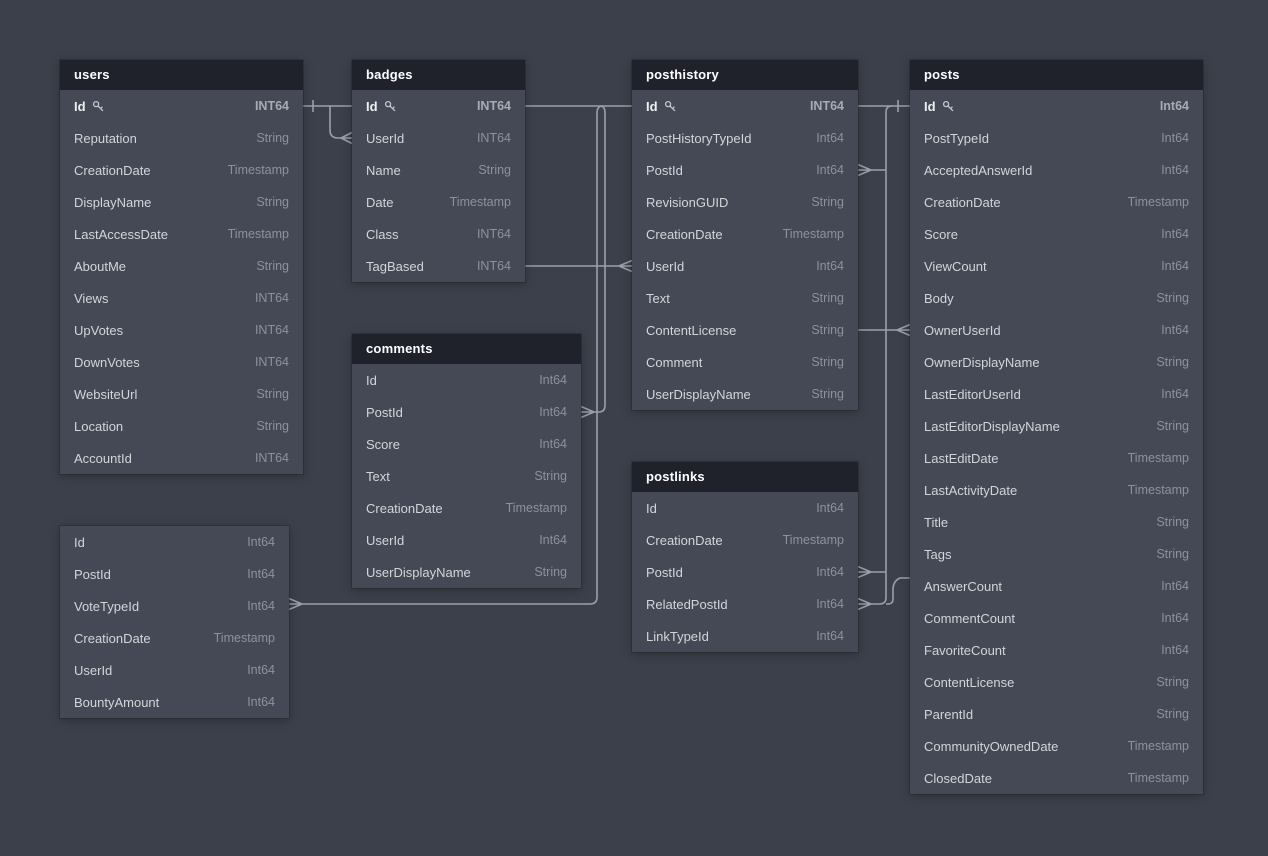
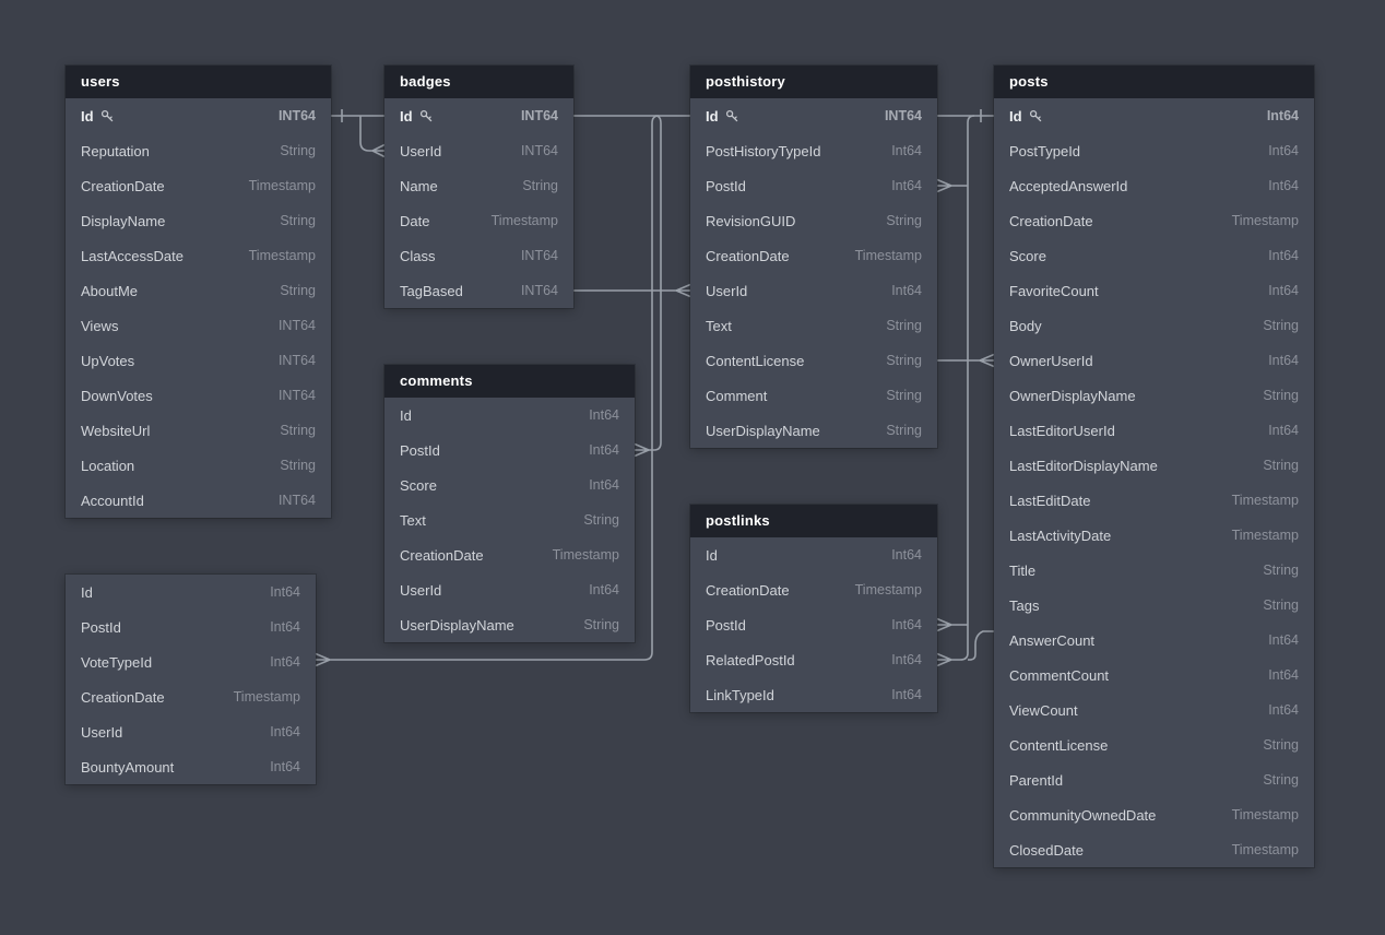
  users
  Id
  INT64
  Reputation
  String
  CreationDate
  Timestamp
  DisplayName
  String
  LastAccessDate
  Timestamp
  AboutMe
  String
  Views
  INT64
  UpVotes
  INT64
  DownVotes
  INT64
  WebsiteUrl
  String
  Location
  String
  AccountId
  INT64
  badges
  Id
  INT64
  UserId
  INT64
  Name
  String
  Date
  Timestamp
  Class
  INT64
  TagBased
  INT64
  comments
  Id
  Int64
  PostId
  Int64
  Score
  Int64
  Text
  String
  CreationDate
  Timestamp
  UserId
  Int64
  UserDisplayName
  String
  posthistory
  Id
  INT64
  PostHistoryTypeId
  Int64
  PostId
  Int64
  RevisionGUID
  String
  CreationDate
  Timestamp
  UserId
  Int64
  Text
  String
  ContentLicense
  String
  Comment
  String
  UserDisplayName
  String
  postlinks
  Id
  Int64
  CreationDate
  Timestamp
  PostId
  Int64
  RelatedPostId
  Int64
  LinkTypeId
  Int64
  Id
  Int64
  PostId
  Int64
  VoteTypeId
  Int64
  CreationDate
  Timestamp
  UserId
  Int64
  BountyAmount
  Int64
  posts
  Id
  Int64
  PostTypeId
  Int64
  AcceptedAnswerId
  Int64
  CreationDate
  Timestamp
  Score
  Int64
- ViewCount
+ FavoriteCount
  Int64
  Body
  String
  OwnerUserId
  Int64
  OwnerDisplayName
  String
  LastEditorUserId
  Int64
  LastEditorDisplayName
  String
  LastEditDate
  Timestamp
  LastActivityDate
  Timestamp
  Title
  String
  Tags
  String
  AnswerCount
  Int64
  CommentCount
  Int64
- FavoriteCount
+ ViewCount
  Int64
  ContentLicense
  String
  ParentId
  String
  CommunityOwnedDate
  Timestamp
  ClosedDate
  Timestamp
